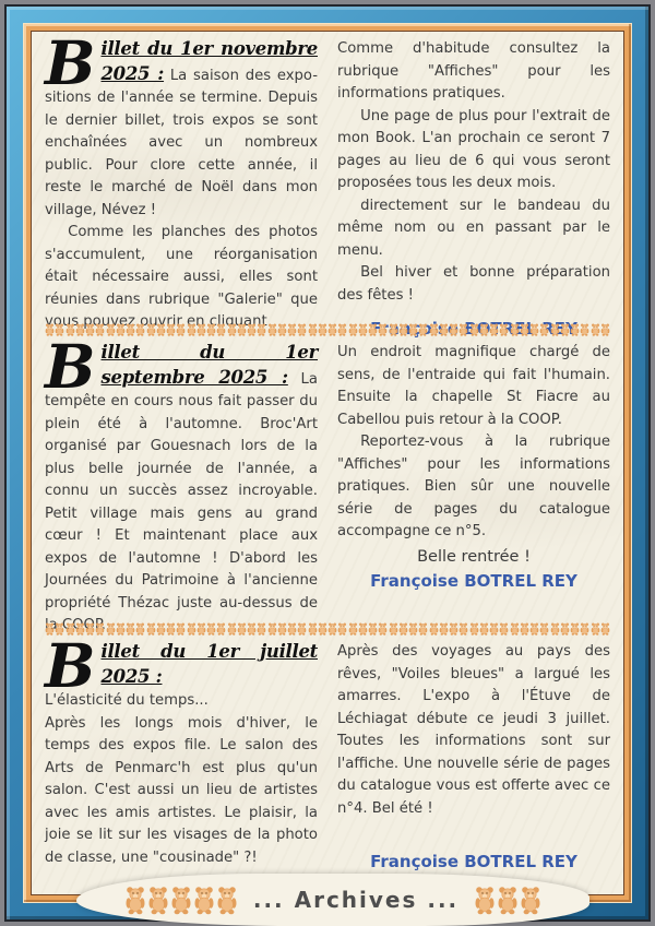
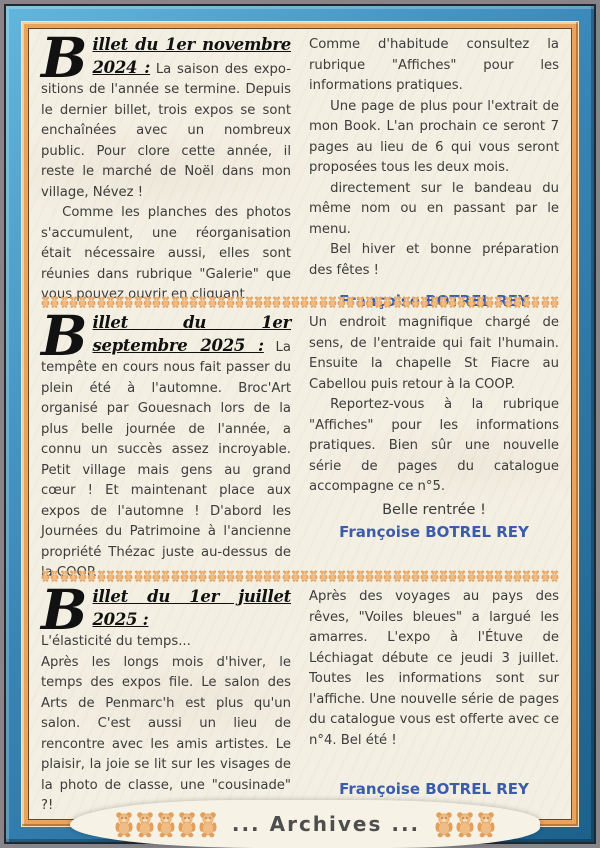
  B
- illet du 1er novembre 2025 : La saison des expo-sitions de l'année se termine. Depuis le dernier billet, trois expos se sont enchaînées avec un nombreux public. Pour clore cette année, il reste le marché de Noël dans mon village, Névez !
+ illet du 1er novembre 2024 : La saison des expo-sitions de l'année se termine. Depuis le dernier billet, trois expos se sont enchaînées avec un nombreux public. Pour clore cette année, il reste le marché de Noël dans mon village, Névez !
  Comme les planches des photos s'accumulent, une réorganisation était nécessaire aussi, elles sont réunies dans rubrique "Galerie" que vous pouvez ouvrir en cliquant
  Comme d'habitude consultez la rubrique "Affiches" pour les informations pratiques.
  Une page de plus pour l'extrait de mon Book. L'an prochain ce seront 7 pages au lieu de 6 qui vous seront proposées tous les deux mois.
  directement sur le bandeau du même nom ou en passant par le menu.
  Bel hiver et bonne préparation des fêtes !
  B
  illet du 1er septembre 2025 : La tempête en cours nous fait passer du plein été à l'automne. Broc'Art organisé par Gouesnach lors de la plus belle journée de l'année, a connu un succès assez incroyable. Petit village mais gens au grand cœur ! Et maintenant place aux expos de l'automne ! D'abord les Journées du Patrimoine à l'ancienne propriété Thézac juste au-dessus de
  Un endroit magnifique chargé de sens, de l'entraide qui fait l'humain. Ensuite la chapelle St Fiacre au Cabellou puis retour à la COOP.
  Reportez-vous à la rubrique "Affiches" pour les informations pratiques. Bien sûr une nouvelle série de pages du catalogue accompagne ce n°5.
  Belle rentrée !
  Françoise BOTREL REY
  B
  illet du 1er juillet 2025 :
  L'élasticité du temps...
- Après les longs mois d'hiver, le temps des expos file. Le salon des Arts de Penmarc'h est plus qu'un salon. C'est aussi un lieu de artistes avec les amis artistes. Le plaisir, la joie se lit sur les visages de la photo de classe, une "cousinade" ?!
+ Après les longs mois d'hiver, le temps des expos file. Le salon des Arts de Penmarc'h est plus qu'un salon. C'est aussi un lieu de rencontre avec les amis artistes. Le plaisir, la joie se lit sur les visages de la photo de classe, une "cousinade" ?!
  Après des voyages au pays des rêves, "Voiles bleues" a largué les amarres. L'expo à l'Étuve de Léchiagat débute ce jeudi 3 juillet. Toutes les informations sont sur l'affiche. Une nouvelle série de pages du catalogue vous est offerte avec ce n°4. Bel été !
  Françoise BOTREL REY
  ... Archives ...
